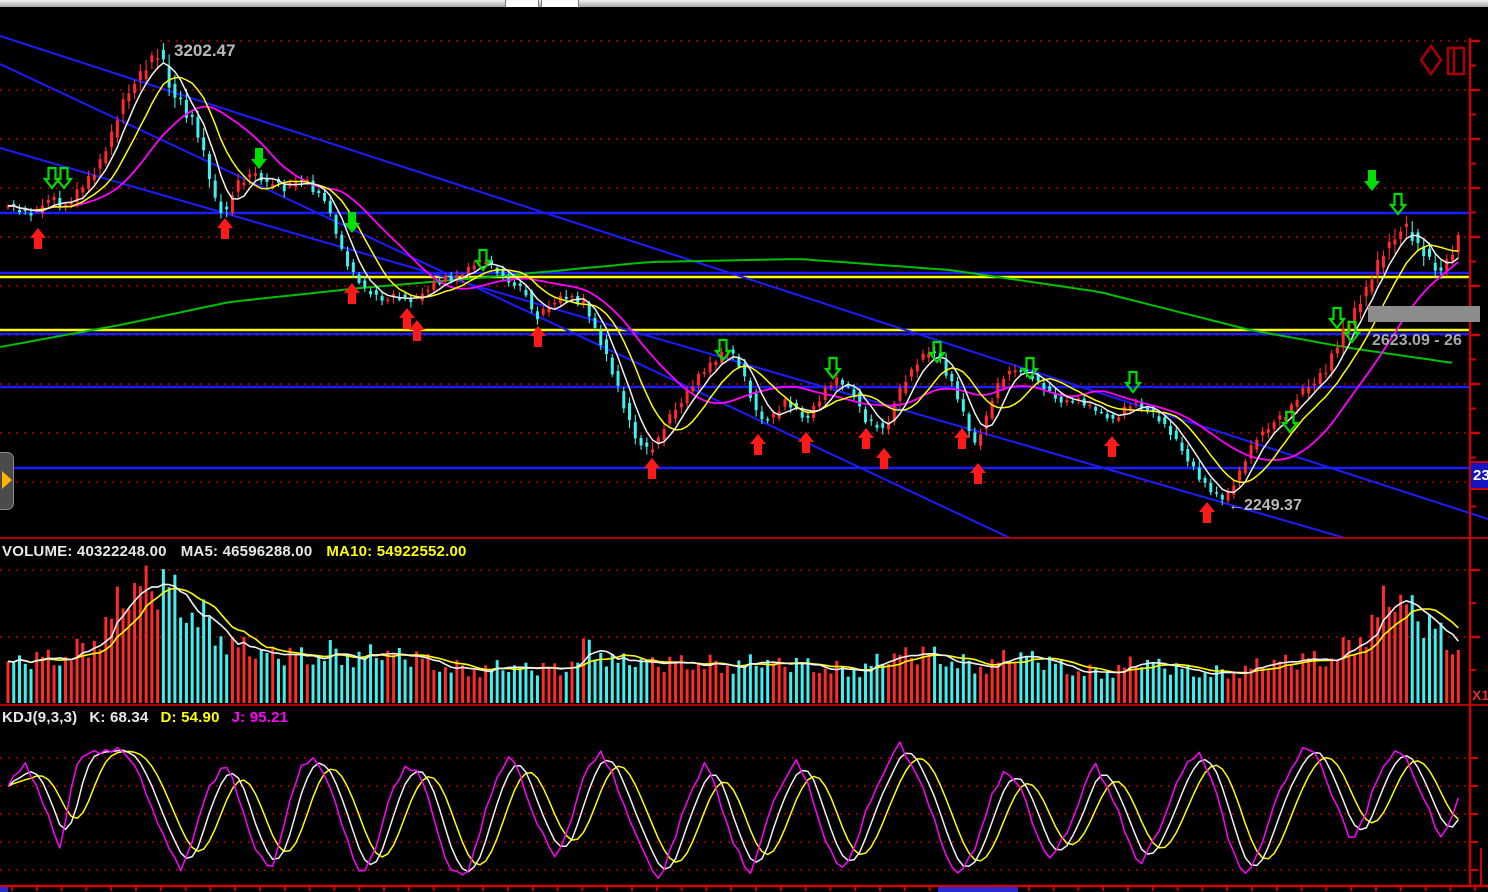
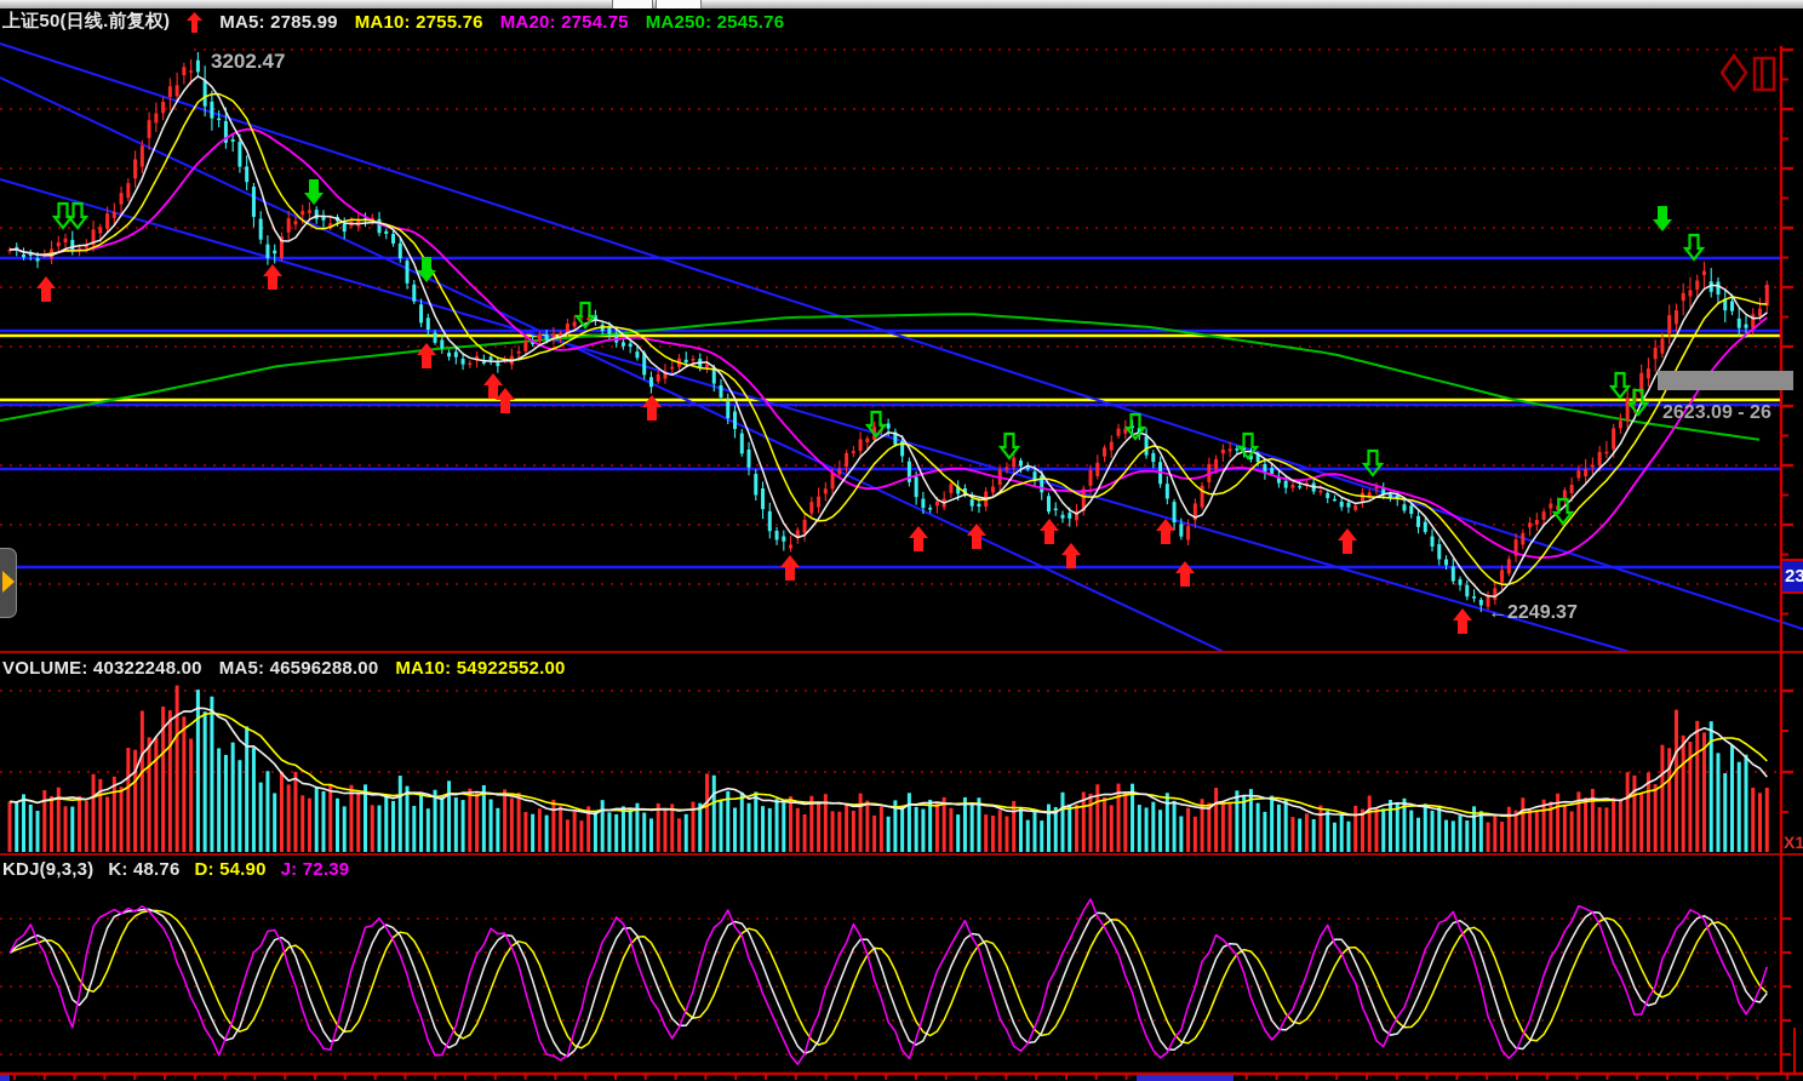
+ 上证50(日线.前复权)
+ MA5: 2785.99
+ MA10: 2755.76
+ MA20: 2754.75
+ MA250: 2545.76
  3202.47
  ←2249.37
  2623.09 - 26
  23
  VOLUME: 40322248.00
  MA5: 46596288.00
  MA10: 54922552.00
  X1
  KDJ(9,3,3)
- K: 68.34
+ K: 48.76
  D: 54.90
- J: 95.21
+ J: 72.39
